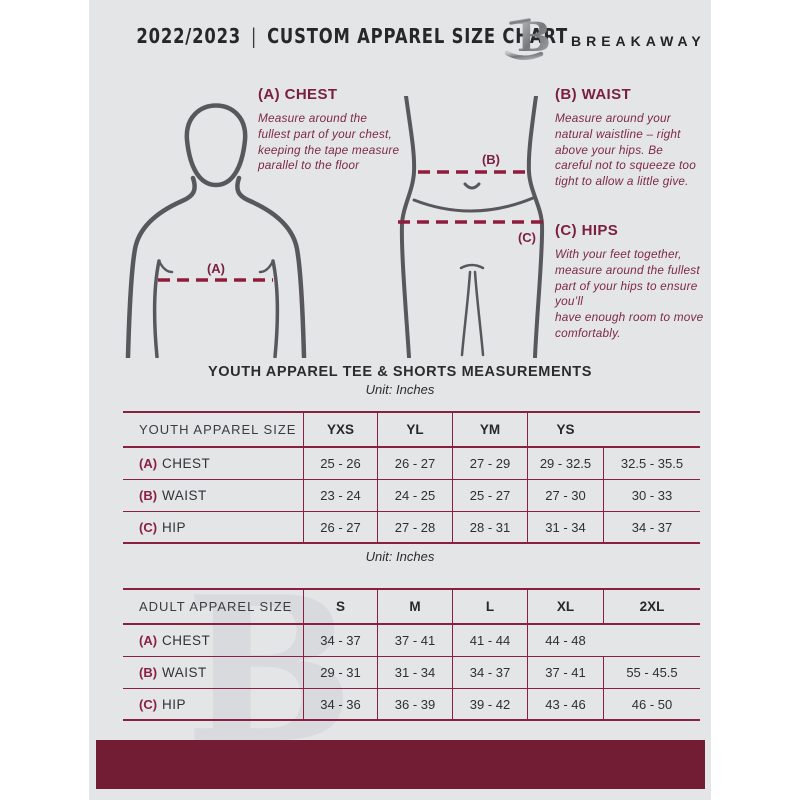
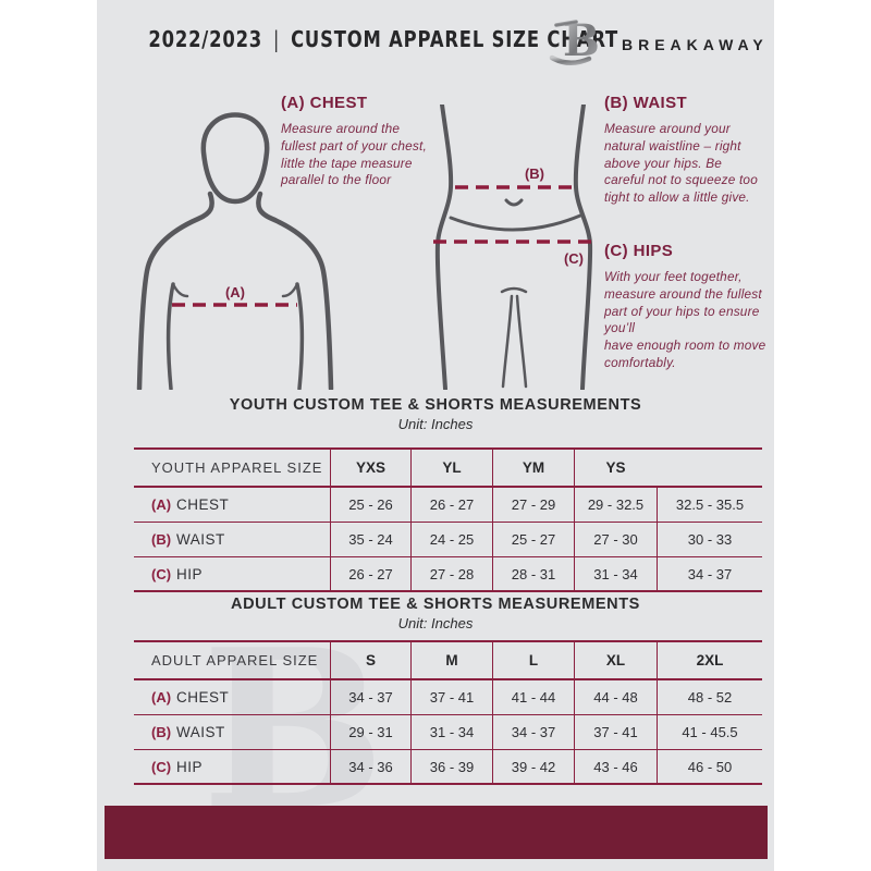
  2022/2023 | CUSTOM APPAREL SIZE CHART
  B
  BREAKAWAY
  (A)
  (B)
  (C)
  (A) CHEST
- Measure around the fullest part of your chest, keeping the tape measure parallel to the floor
+ Measure around the fullest part of your chest, little the tape measure parallel to the floor
  (B) WAIST
  Measure around your natural waistline – right above your hips. Be careful not to squeeze too tight to allow a little give.
  (C) HIPS
  With your feet together, measure around the fullest part of your hips to ensure you’ll
  have enough room to move comfortably.
  B
- YOUTH APPAREL TEE & SHORTS MEASUREMENTS
+ YOUTH CUSTOM TEE & SHORTS MEASUREMENTS
  Unit: Inches
  YOUTH APPAREL SIZE
  YXS
  YL
  YM
  YS
  (A)
  CHEST
  25 - 26
  26 - 27
  27 - 29
  29 - 32.5
  32.5 - 35.5
  (B)
  WAIST
- 23 - 24
+ 35 - 24
  24 - 25
  25 - 27
  27 - 30
  30 - 33
  (C)
  HIP
  26 - 27
  27 - 28
  28 - 31
  31 - 34
  34 - 37
+ ADULT CUSTOM TEE & SHORTS MEASUREMENTS
  Unit: Inches
  ADULT APPAREL SIZE
  S
  M
  L
  XL
  2XL
  (A)
  CHEST
  34 - 37
  37 - 41
  41 - 44
  44 - 48
+ 48 - 52
  (B)
  WAIST
  29 - 31
  31 - 34
  34 - 37
  37 - 41
- 55 - 45.5
+ 41 - 45.5
  (C)
  HIP
  34 - 36
  36 - 39
  39 - 42
  43 - 46
  46 - 50
